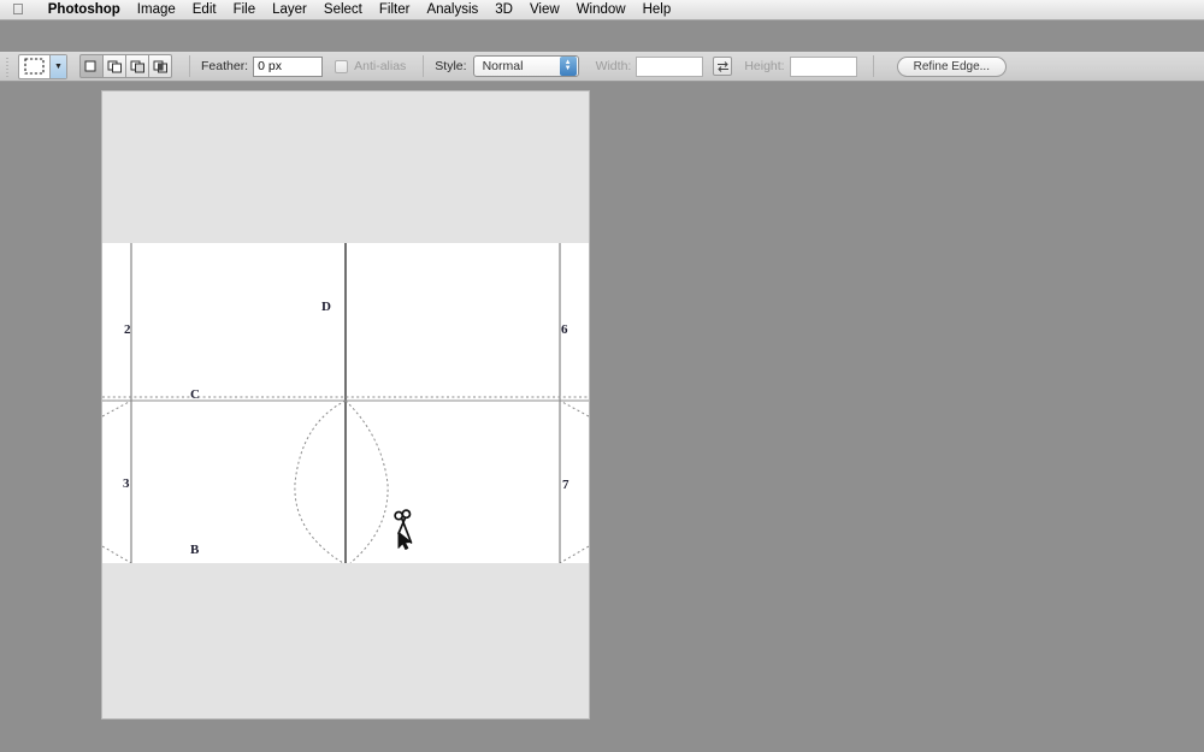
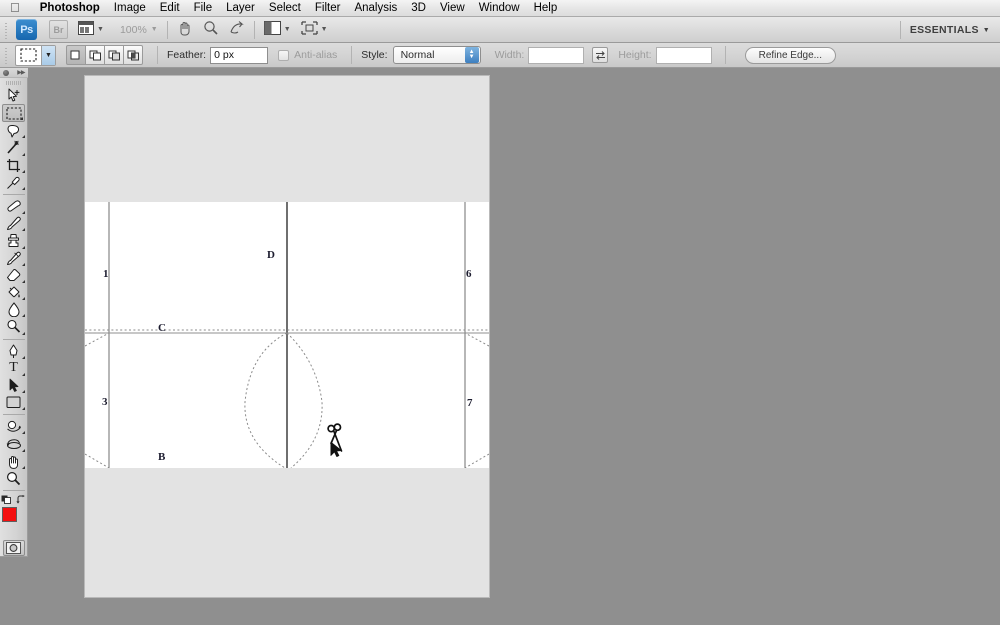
  
  Photoshop
  Image
  Edit
  File
  Layer
  Select
  Filter
  Analysis
  3D
  View
  Window
  Help
+ Ps
+ Br
+ 100%
+ ESSENTIALS
  Feather:
  0 px
  Anti-alias
  Style:
  Normal
  Width:
  Height:
  Refine Edge...
+ T
- 2
+ 1
  D
  6
  C
  3
  7
  B
